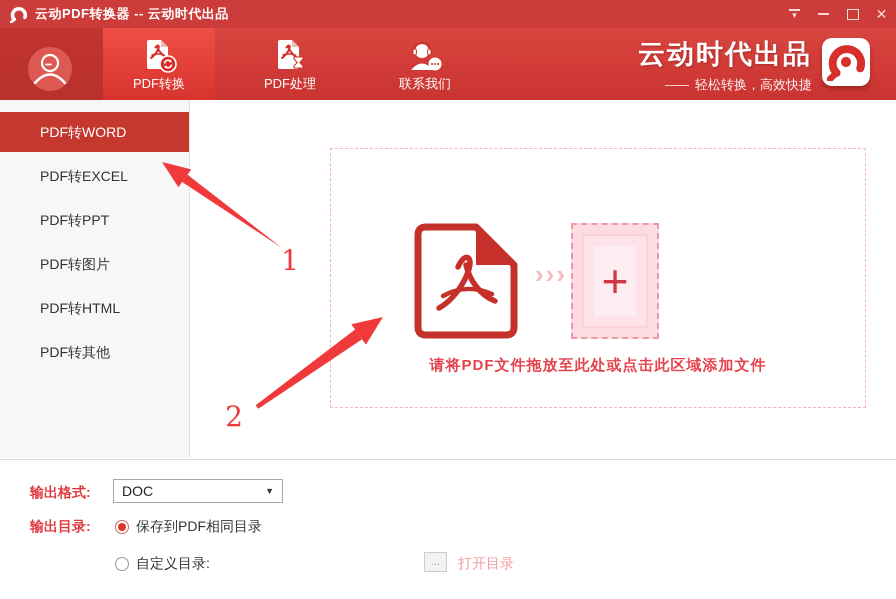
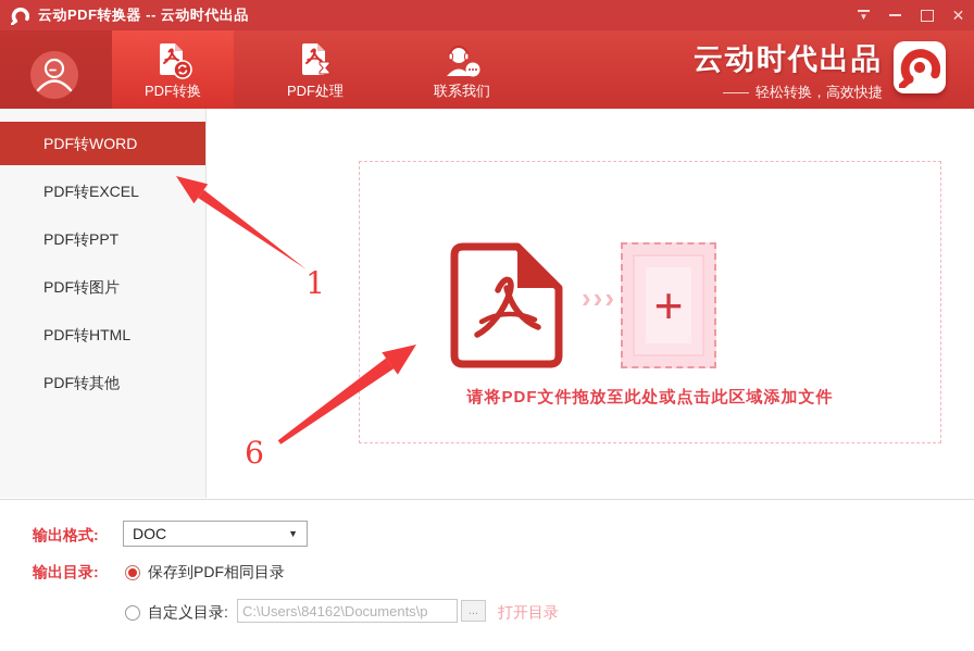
  云动PDF转换器 -- 云动时代出品
  ▼
  ✕
  PDF转换
  PDF处理
  联系我们
  云动时代出品
  轻松转换，高效快捷
  PDF转WORD
  PDF转EXCEL
  PDF转PPT
  PDF转图片
  PDF转HTML
  PDF转其他
  ›››
  +
  请将PDF文件拖放至此处或点击此区域添加文件
  1
- 2
+ 6
  输出格式:
  DOC
  ▼
  输出目录:
  保存到PDF相同目录
  自定义目录:
+ C:\Users\84162\Documents\p
  ...
  打开目录
